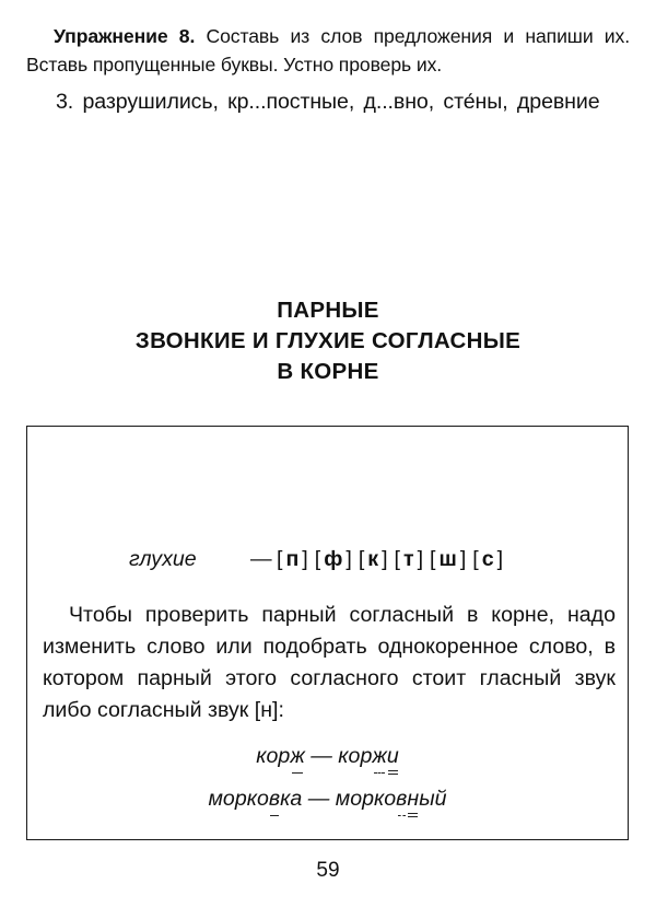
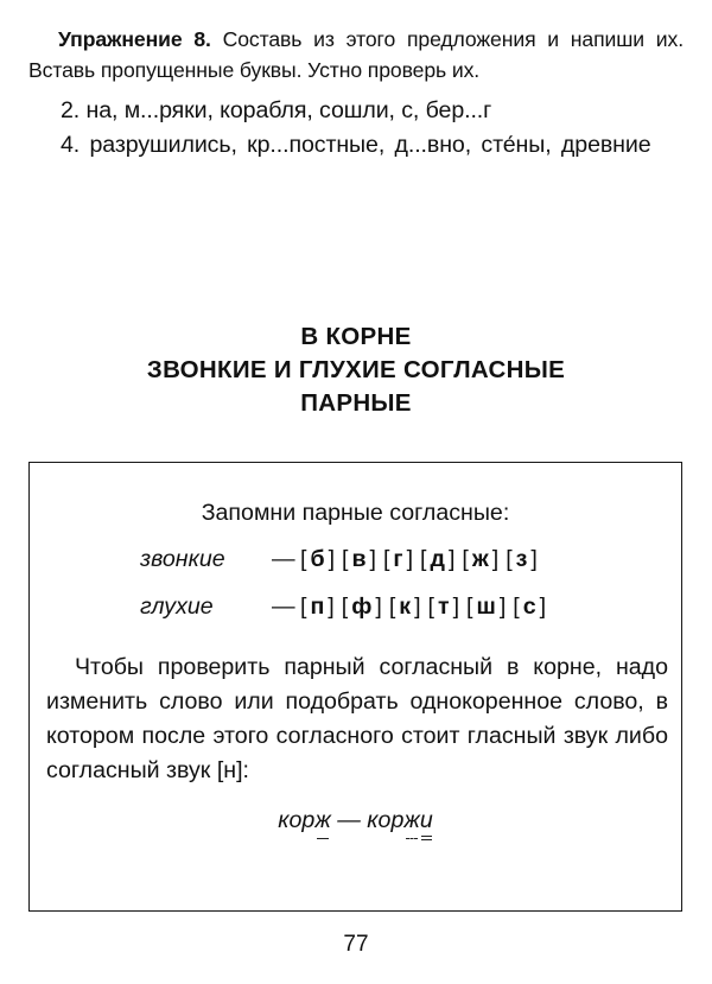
- Упражнение 8. Составь из слов предложения и напиши их. Вставь пропущенные буквы. Устно проверь их.
+ Упражнение 8. Составь из этого предложения и напиши их. Вставь пропущенные буквы. Устно проверь их.
+ 2. на, м...ряки, корабля, сошли, с, бер...г
- 3. разрушились, кр...постные, д...вно, сте́ны, древние
+ 4. разрушились, кр...постные, д...вно, сте́ны, древние
- ПАРНЫЕ
+ В КОРНЕ
  ЗВОНКИЕ И ГЛУХИЕ СОГЛАСНЫЕ
- В КОРНЕ
+ ПАРНЫЕ
+ Запомни парные согласные:
+ звонкие — [ б ] [ в ] [ г ] [ д ] [ ж ] [ з ]
  глухие — [ п ] [ ф ] [ к ] [ т ] [ ш ] [ с ]
- Чтобы проверить парный согласный в корне, надо изменить слово или подобрать однокоренное слово, в котором парный этого согласного стоит гласный звук либо согласный звук [н]:
+ Чтобы проверить парный согласный в корне, надо изменить слово или подобрать однокоренное слово, в котором после этого согласного стоит гласный звук либо согласный звук [н]:
  корж — коржи
- морковка — морковный
- 59
+ 77
